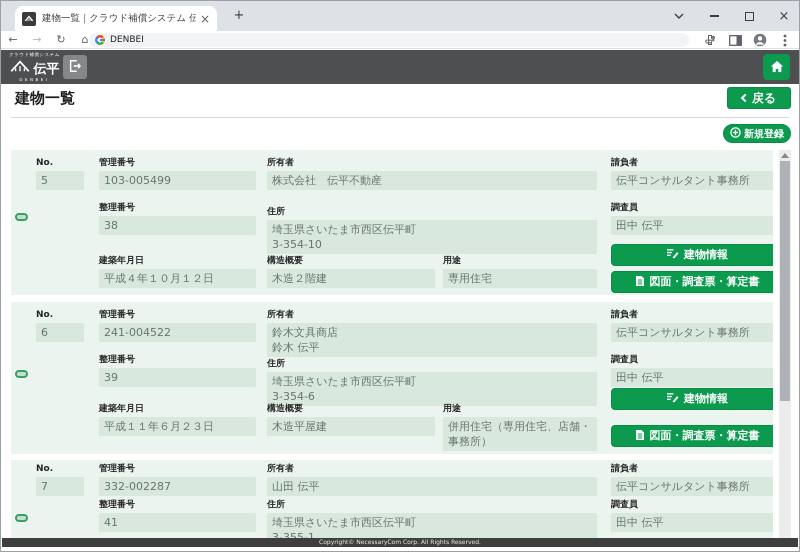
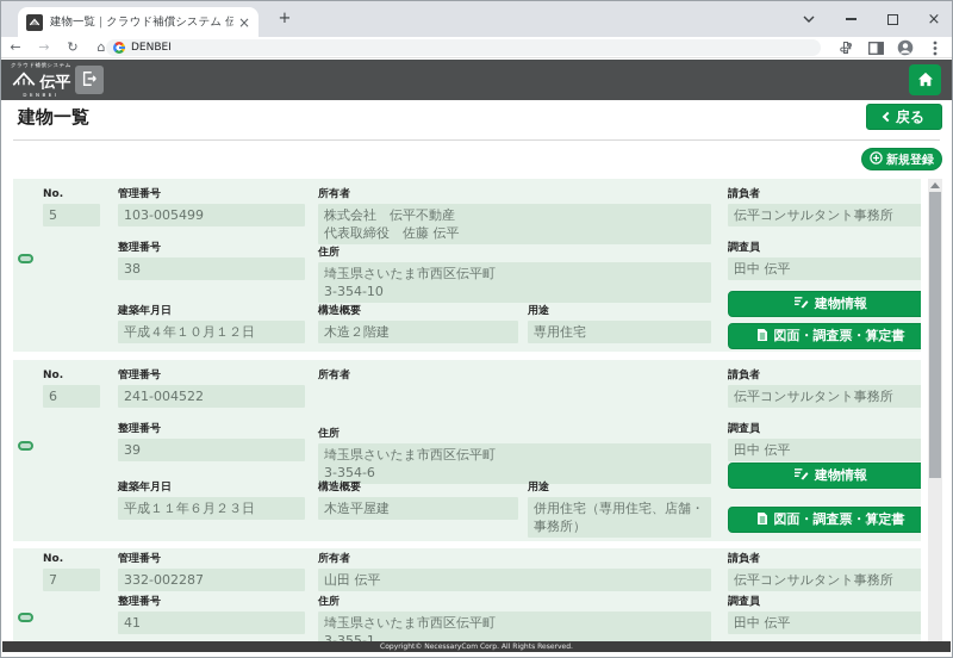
  建物一覧｜クラウド補償システム 伝
  ×
  +
  ×
  ←
  →
  ↻
  ⌂
  DENBEI
  伝平
  建物一覧
  戻る
  新規登録
  No.
  5
  管理番号
  103-005499
  整理番号
  38
  建築年月日
  平成４年１０月１２日
  所有者
  株式会社 伝平不動産
+ 代表取締役 佐藤 伝平
  住所
  埼玉県さいたま市西区伝平町
  3-354-10
  構造概要
  木造２階建
  用途
  専用住宅
  請負者
  伝平コンサルタント事務所
  調査員
  田中 伝平
  建物情報
  図面・調査票・算定書
  No.
  6
  管理番号
  241-004522
  整理番号
  39
  建築年月日
  平成１１年６月２３日
  所有者
- 鈴木文具商店
- 鈴木 伝平
  住所
  埼玉県さいたま市西区伝平町
  3-354-6
  構造概要
  木造平屋建
  用途
  併用住宅（専用住宅、店舗・事務所）
  請負者
  伝平コンサルタント事務所
  調査員
  田中 伝平
  建物情報
  図面・調査票・算定書
  No.
  7
  管理番号
  332-002287
  整理番号
  41
  所有者
  山田 伝平
  住所
  埼玉県さいたま市西区伝平町
  請負者
  伝平コンサルタント事務所
  調査員
  田中 伝平
